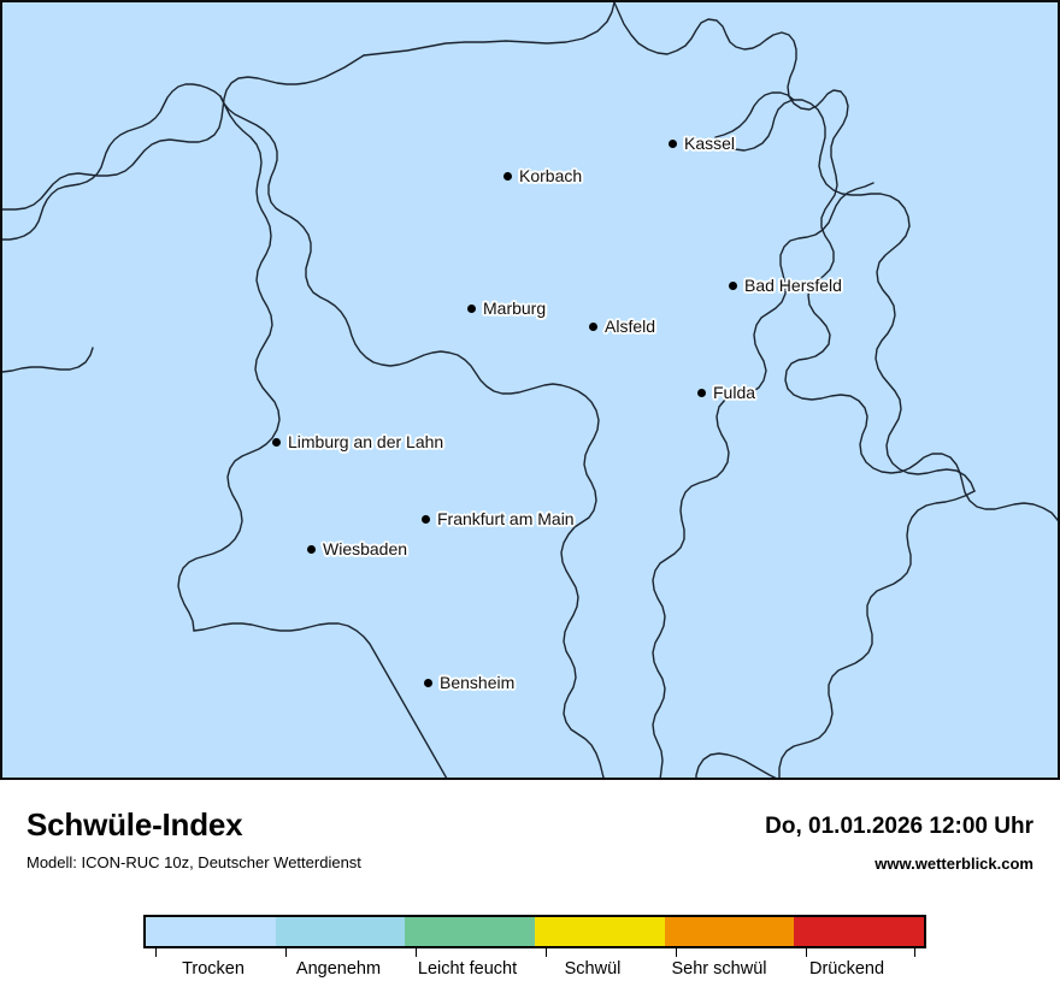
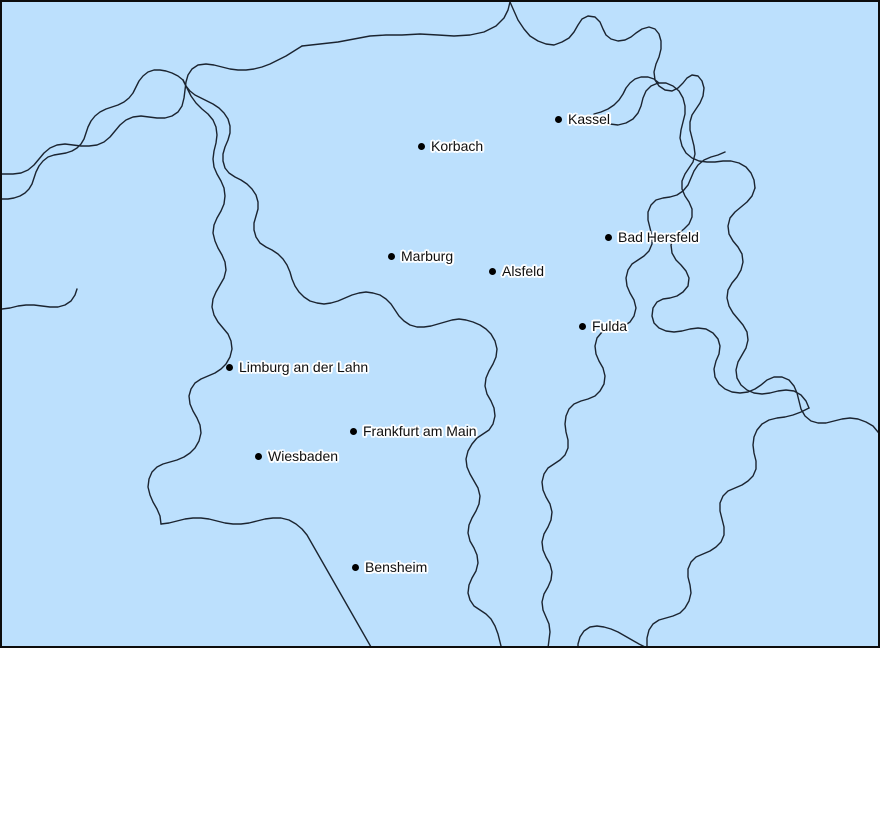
  Kassel
  Korbach
  Bad Hersfeld
  Marburg
  Alsfeld
  Fulda
  Limburg an der Lahn
  Frankfurt am Main
  Wiesbaden
  Bensheim
- Schwüle-Index
- Modell: ICON-RUC 10z, Deutscher Wetterdienst
- Do, 01.01.2026 12:00 Uhr
- www.wetterblick.com
- Trocken
- Angenehm
- Leicht feucht
- Schwül
- Sehr schwül
- Drückend
